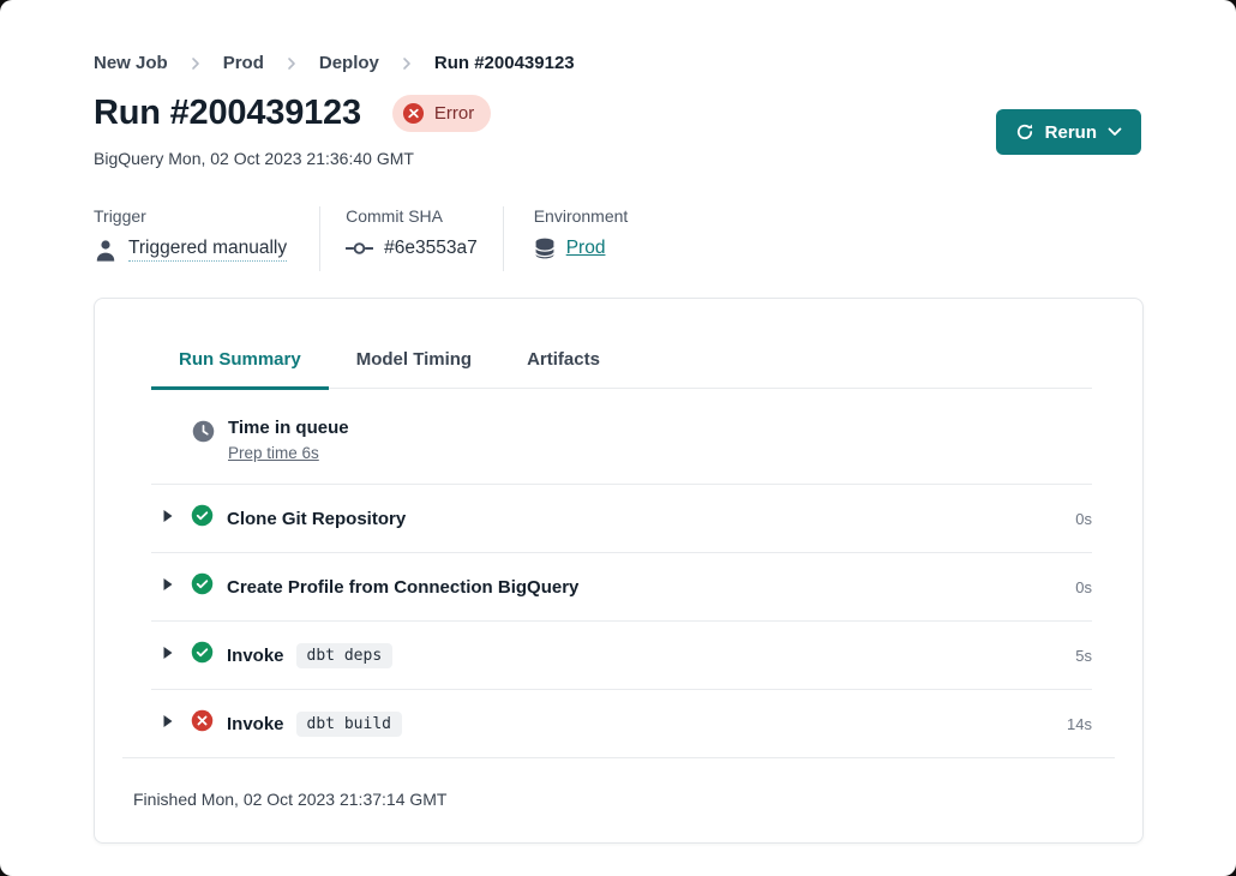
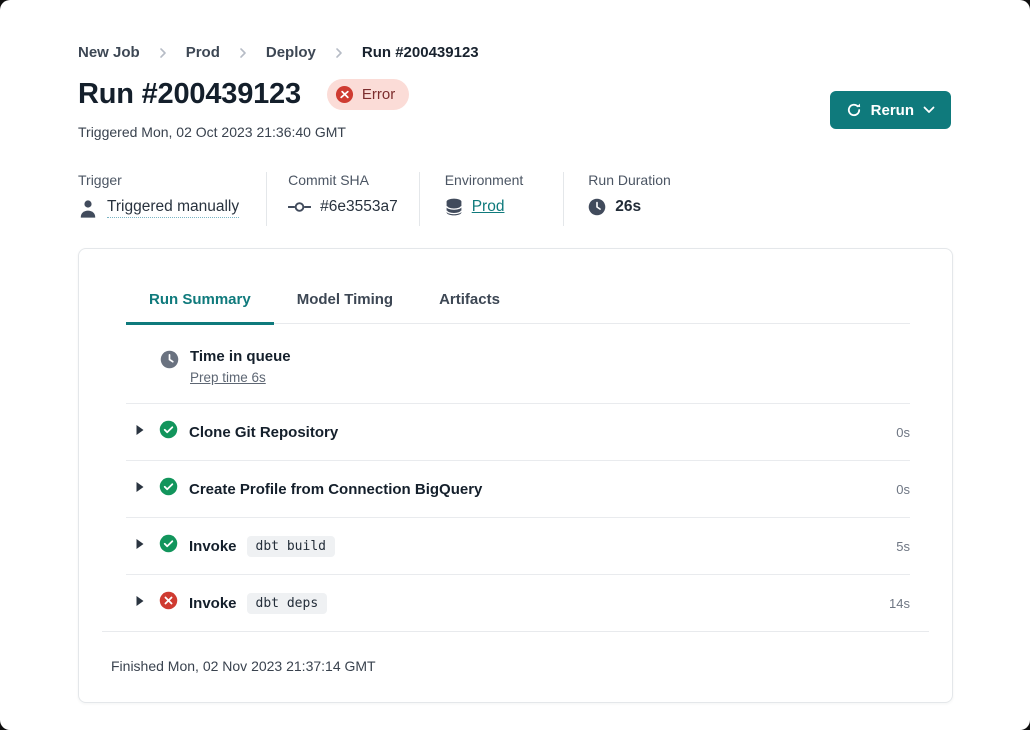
  New Job
  Prod
  Deploy
  Run #200439123
  Run #200439123
  Error
  Rerun
- BigQuery Mon, 02 Oct 2023 21:36:40 GMT
+ Triggered Mon, 02 Oct 2023 21:36:40 GMT
  Trigger
  Triggered manually
  Commit SHA
  #6e3553a7
  Environment
  Prod
+ Run Duration
+ 26s
  Run Summary
  Model Timing
  Artifacts
  Time in queue
  Prep time 6s
  Clone Git Repository
  0s
  Create Profile from Connection BigQuery
  0s
  Invoke
- dbt deps
+ dbt build
  5s
  Invoke
- dbt build
+ dbt deps
  14s
- Finished Mon, 02 Oct 2023 21:37:14 GMT
+ Finished Mon, 02 Nov 2023 21:37:14 GMT
